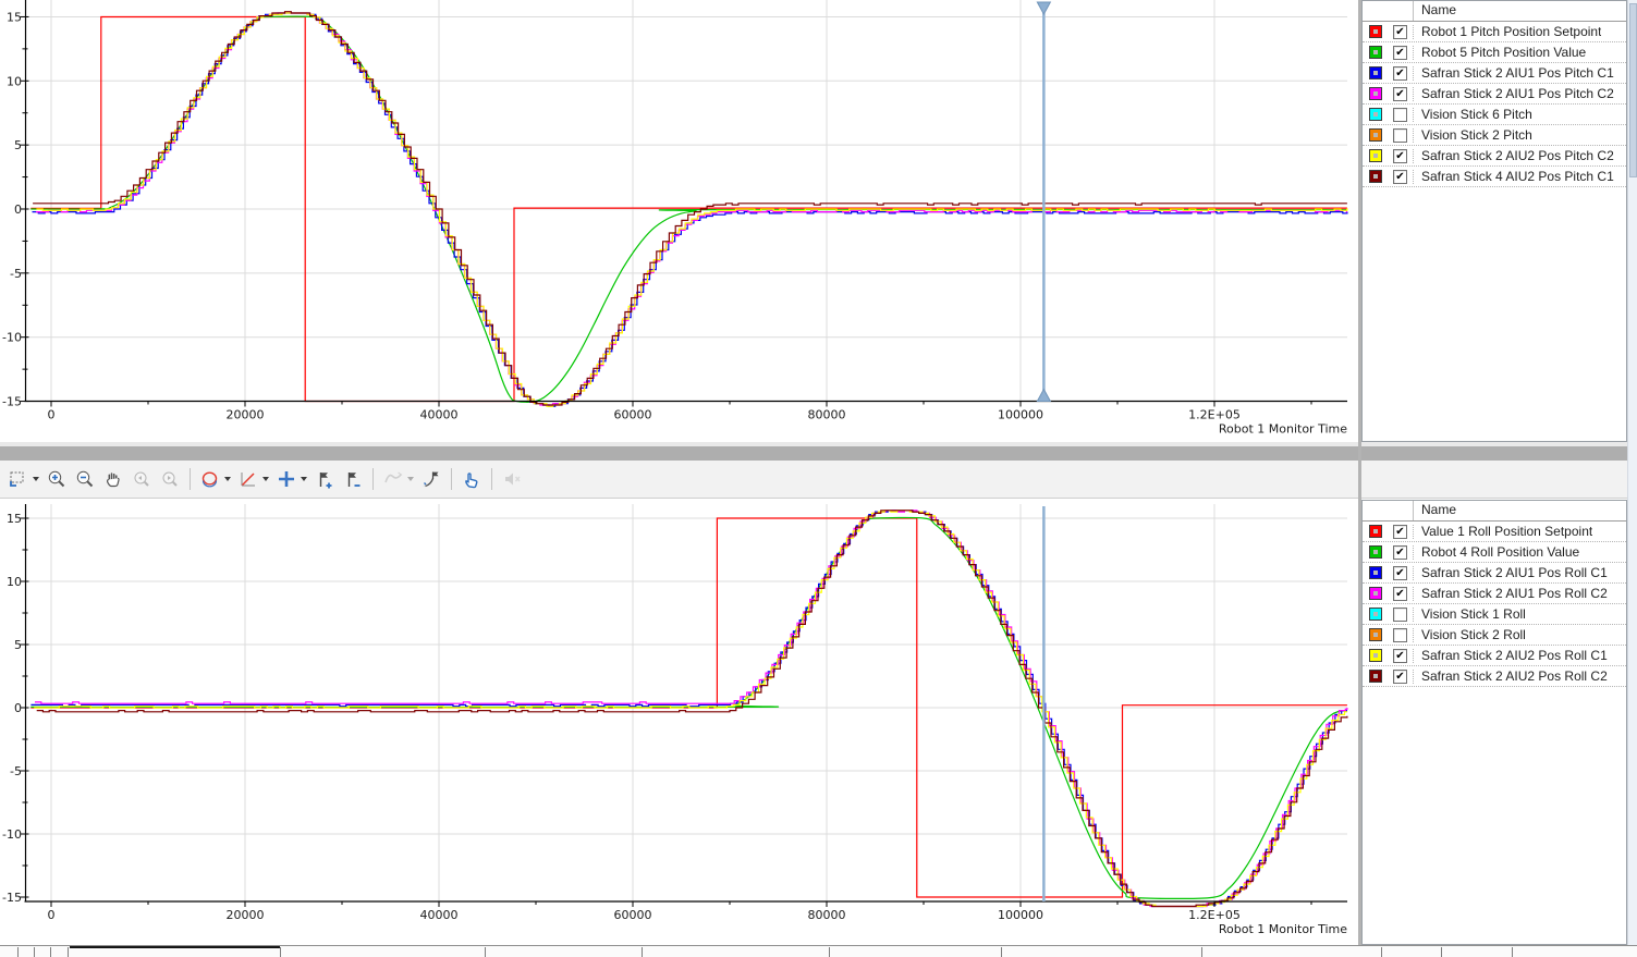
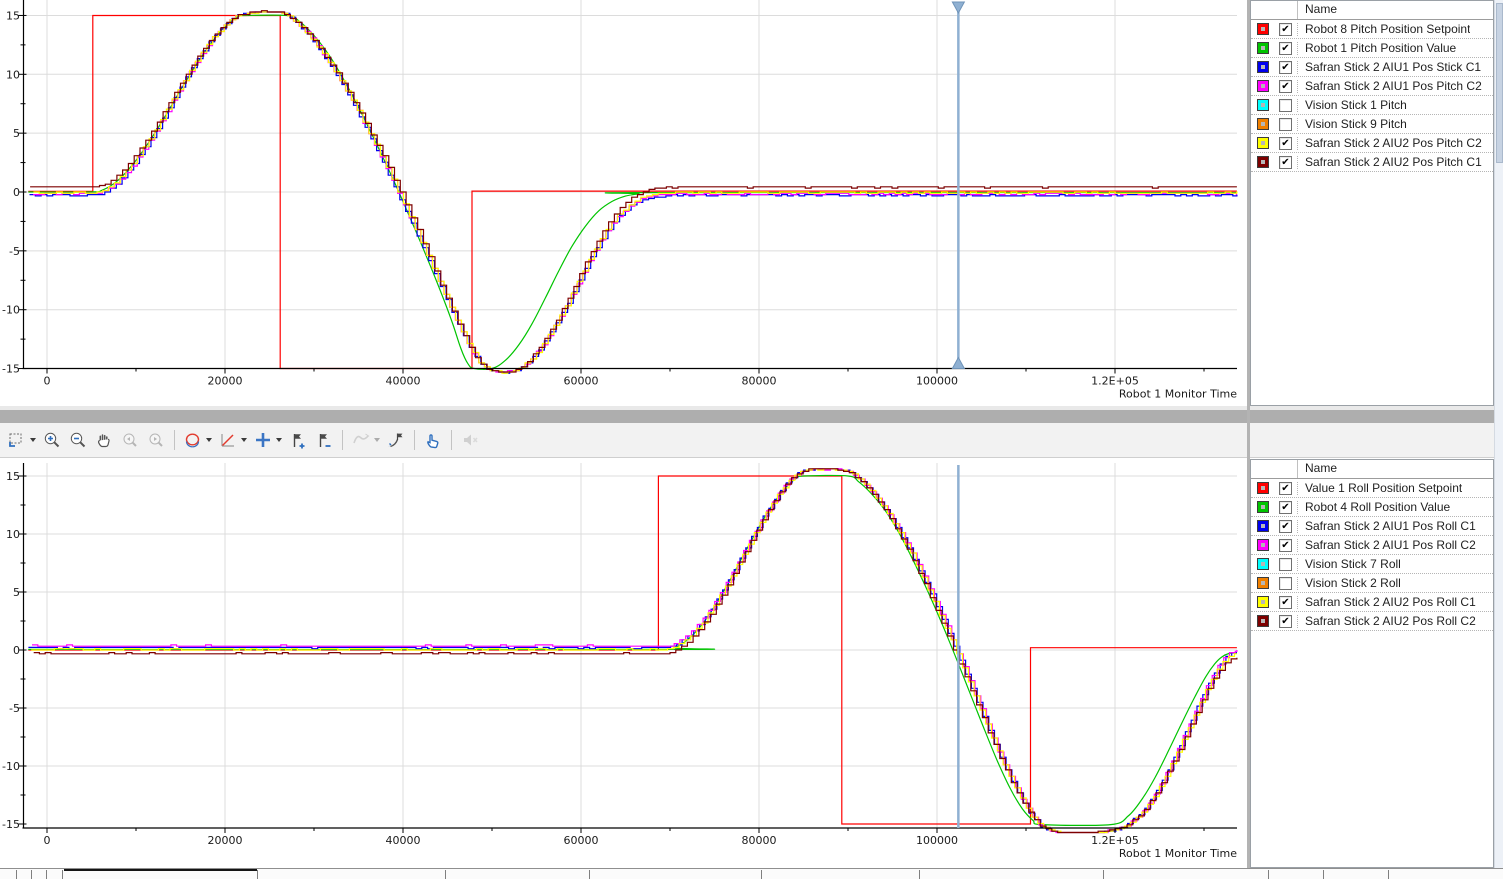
  0
  20000
  40000
  60000
  80000
  100000
  1.2E+05
  15
  10
  5
  0
  -5
  -10
  -15
  Robot 1 Monitor Time
  0
  20000
  40000
  60000
  80000
  100000
  1.2E+05
  15
  10
  5
  0
  -5
  -10
  -15
  Robot 1 Monitor Time
  Name
  ✔
- Robot 1 Pitch Position Setpoint
+ Robot 8 Pitch Position Setpoint
  ✔
- Robot 5 Pitch Position Value
+ Robot 1 Pitch Position Value
  ✔
- Safran Stick 2 AIU1 Pos Pitch C1
+ Safran Stick 2 AIU1 Pos Stick C1
  ✔
  Safran Stick 2 AIU1 Pos Pitch C2
- Vision Stick 6 Pitch
+ Vision Stick 1 Pitch
- Vision Stick 2 Pitch
+ Vision Stick 9 Pitch
  ✔
  Safran Stick 2 AIU2 Pos Pitch C2
  ✔
- Safran Stick 4 AIU2 Pos Pitch C1
+ Safran Stick 2 AIU2 Pos Pitch C1
  Name
  ✔
  Value 1 Roll Position Setpoint
  ✔
  Robot 4 Roll Position Value
  ✔
  Safran Stick 2 AIU1 Pos Roll C1
  ✔
  Safran Stick 2 AIU1 Pos Roll C2
- Vision Stick 1 Roll
+ Vision Stick 7 Roll
  Vision Stick 2 Roll
  ✔
  Safran Stick 2 AIU2 Pos Roll C1
  ✔
  Safran Stick 2 AIU2 Pos Roll C2
